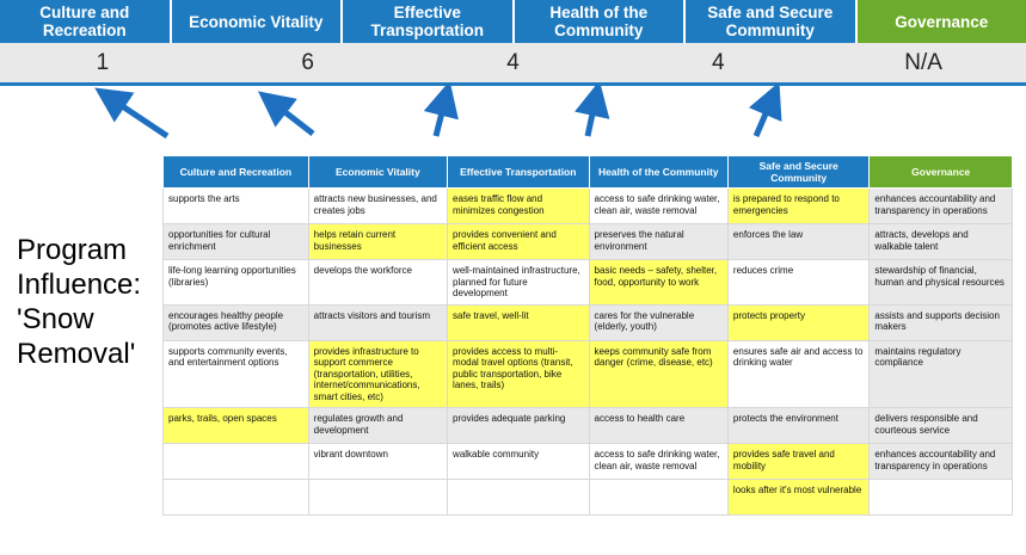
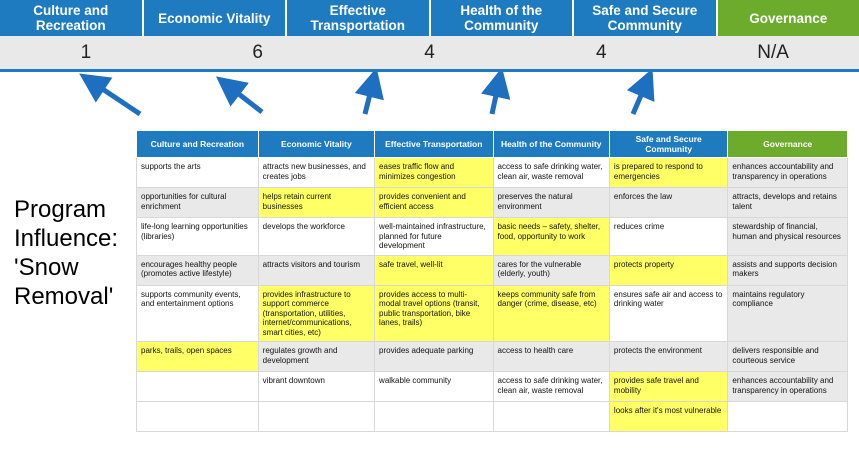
  Culture and Recreation
  Economic Vitality
  Effective Transportation
  Health of the Community
  Safe and Secure Community
  Governance
  1
  6
  4
  4
  N/A
  Program
  Influence:
  'Snow
  Removal'
  Culture and Recreation	Economic Vitality	Effective Transportation	Health of the Community	Safe and Secure Community	Governance
  supports the arts	attracts new businesses, and creates jobs	eases traffic flow and minimizes congestion	access to safe drinking water, clean air, waste removal	is prepared to respond to emergencies	enhances accountability and transparency in operations
- opportunities for cultural enrichment	helps retain current businesses	provides convenient and efficient access	preserves the natural environment	enforces the law	attracts, develops and walkable talent
+ opportunities for cultural enrichment	helps retain current businesses	provides convenient and efficient access	preserves the natural environment	enforces the law	attracts, develops and retains talent
  life-long learning opportunities (libraries)	develops the workforce	well-maintained infrastructure, planned for future development	basic needs – safety, shelter, food, opportunity to work	reduces crime	stewardship of financial, human and physical resources
  encourages healthy people (promotes active lifestyle)	attracts visitors and tourism	safe travel, well-lit	cares for the vulnerable (elderly, youth)	protects property	assists and supports decision makers
  supports community events, and entertainment options	provides infrastructure to support commerce (transportation, utilities, internet/communications, smart cities, etc)	provides access to multi-modal travel options (transit, public transportation, bike lanes, trails)	keeps community safe from danger (crime, disease, etc)	ensures safe air and access to drinking water	maintains regulatory compliance
  parks, trails, open spaces	regulates growth and development	provides adequate parking	access to health care	protects the environment	delivers responsible and courteous service
  	vibrant downtown	walkable community	access to safe drinking water, clean air, waste removal	provides safe travel and mobility	enhances accountability and transparency in operations
  				looks after it's most vulnerable
